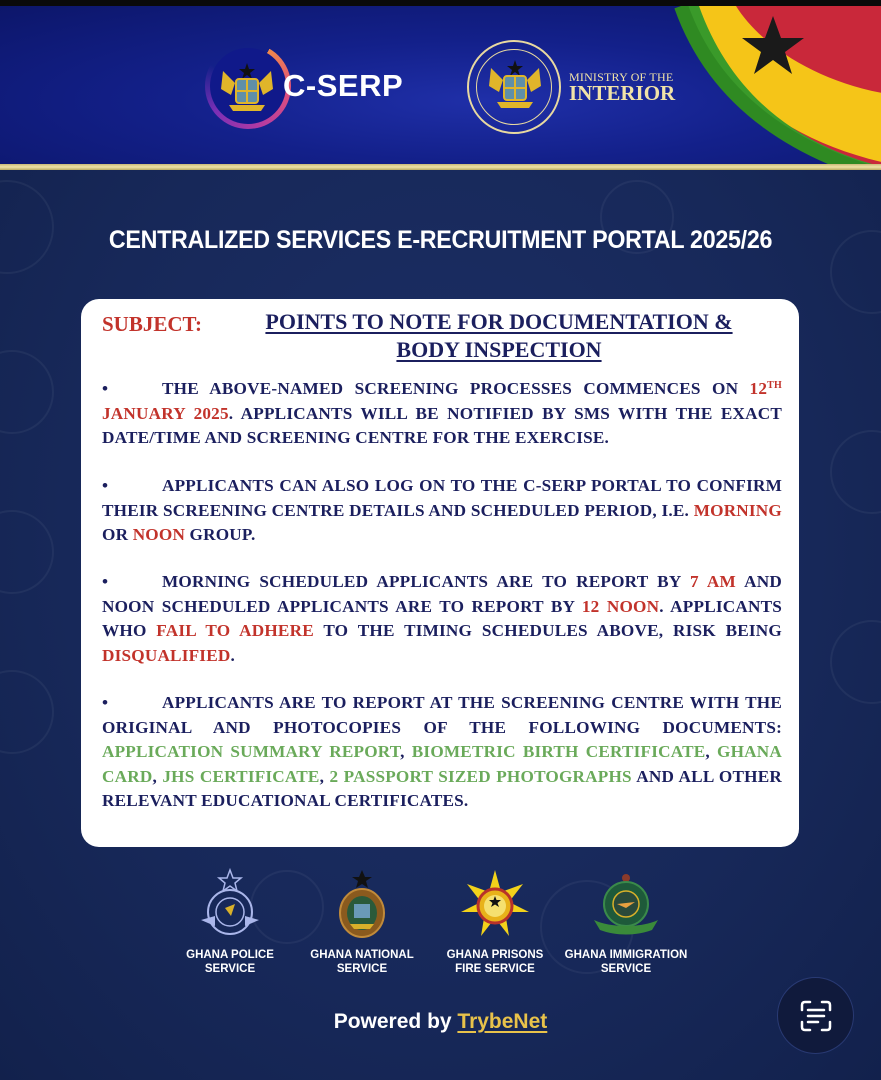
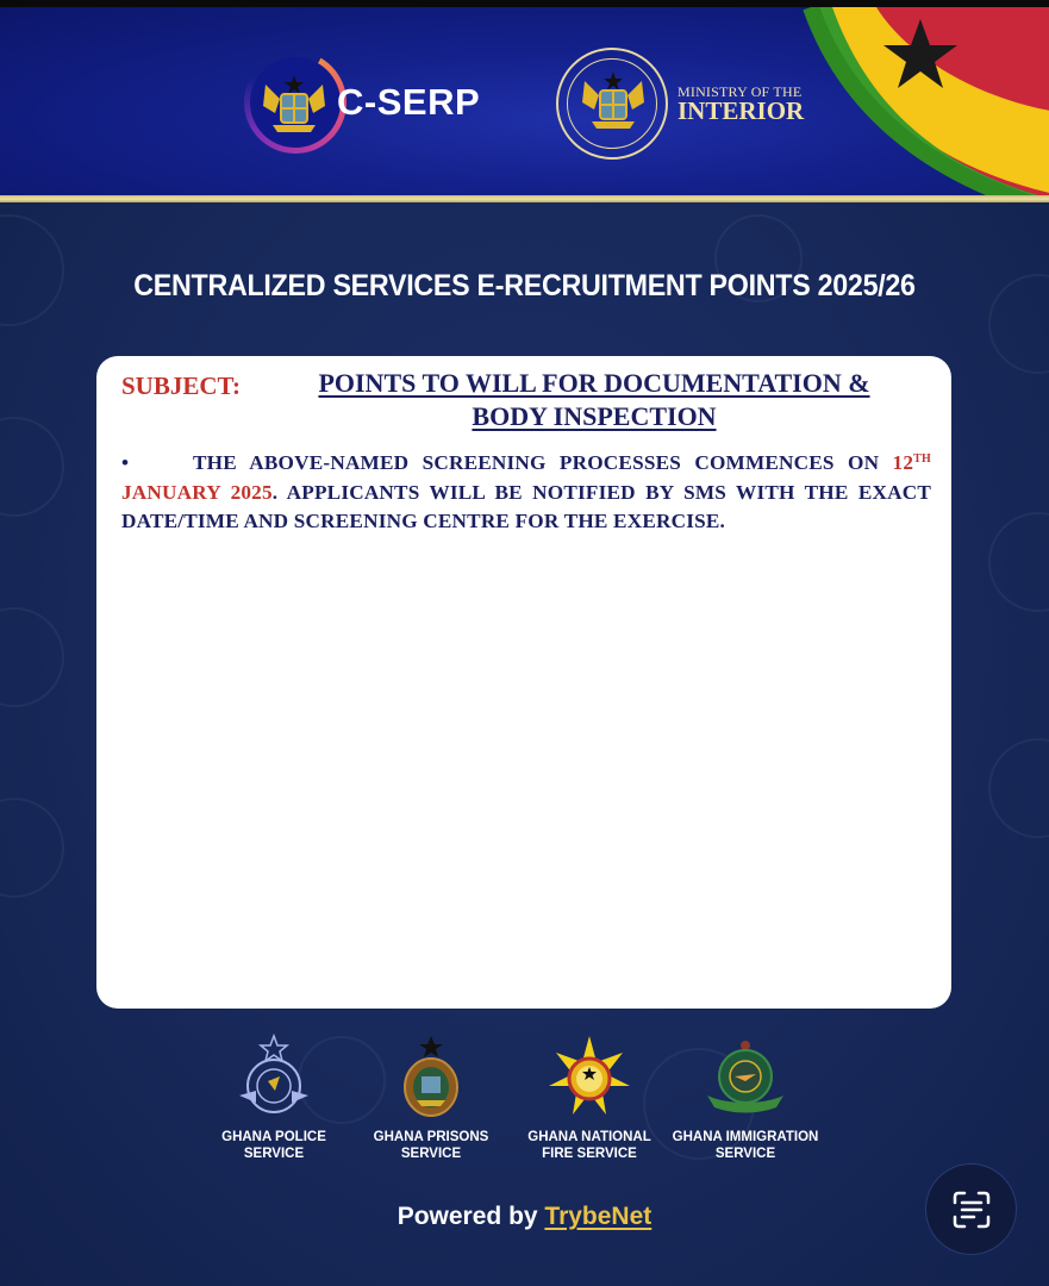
  C-SERP
  MINISTRY OF THE
  INTERIOR
- CENTRALIZED SERVICES E-RECRUITMENT PORTAL 2025/26
+ CENTRALIZED SERVICES E-RECRUITMENT POINTS 2025/26
  SUBJECT:
- POINTS TO NOTE FOR DOCUMENTATION &
+ POINTS TO WILL FOR DOCUMENTATION &
  BODY INSPECTION
  • THE ABOVE-NAMED SCREENING PROCESSES COMMENCES ON 12TH JANUARY 2025. APPLICANTS WILL BE NOTIFIED BY SMS WITH THE EXACT DATE/TIME AND SCREENING CENTRE FOR THE EXERCISE.
- • APPLICANTS CAN ALSO LOG ON TO THE C-SERP PORTAL TO CONFIRM THEIR SCREENING CENTRE DETAILS AND SCHEDULED PERIOD, I.E. MORNING OR NOON GROUP.
- • MORNING SCHEDULED APPLICANTS ARE TO REPORT BY 7 AM AND NOON SCHEDULED APPLICANTS ARE TO REPORT BY 12 NOON. APPLICANTS WHO FAIL TO ADHERE TO THE TIMING SCHEDULES ABOVE, RISK BEING DISQUALIFIED.
- • APPLICANTS ARE TO REPORT AT THE SCREENING CENTRE WITH THE ORIGINAL AND PHOTOCOPIES OF THE FOLLOWING DOCUMENTS: APPLICATION SUMMARY REPORT, BIOMETRIC BIRTH CERTIFICATE, GHANA CARD, JHS CERTIFICATE, 2 PASSPORT SIZED PHOTOGRAPHS AND ALL OTHER RELEVANT EDUCATIONAL CERTIFICATES.
  GHANA POLICE
  SERVICE
- GHANA NATIONAL
+ GHANA PRISONS
  SERVICE
- GHANA PRISONS
+ GHANA NATIONAL
  FIRE SERVICE
  GHANA IMMIGRATION
  SERVICE
  Powered by TrybeNet
